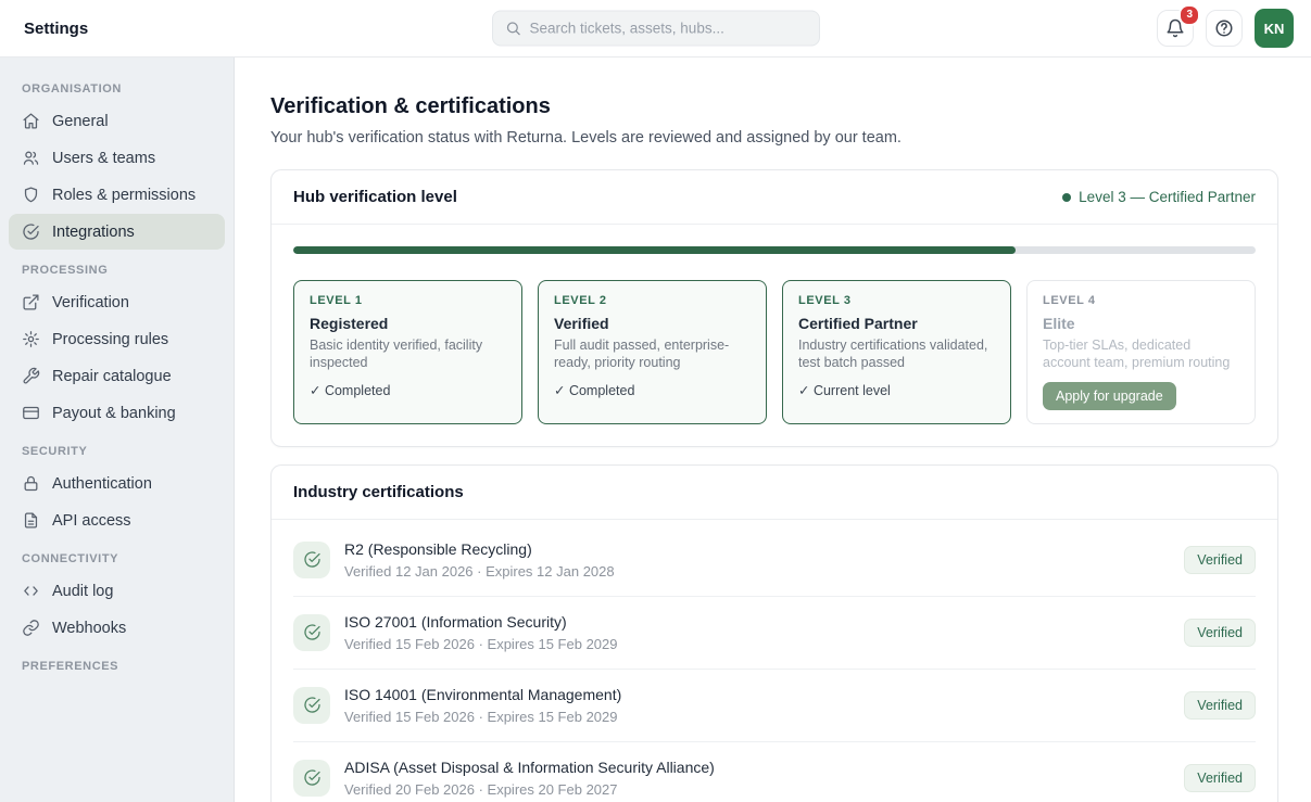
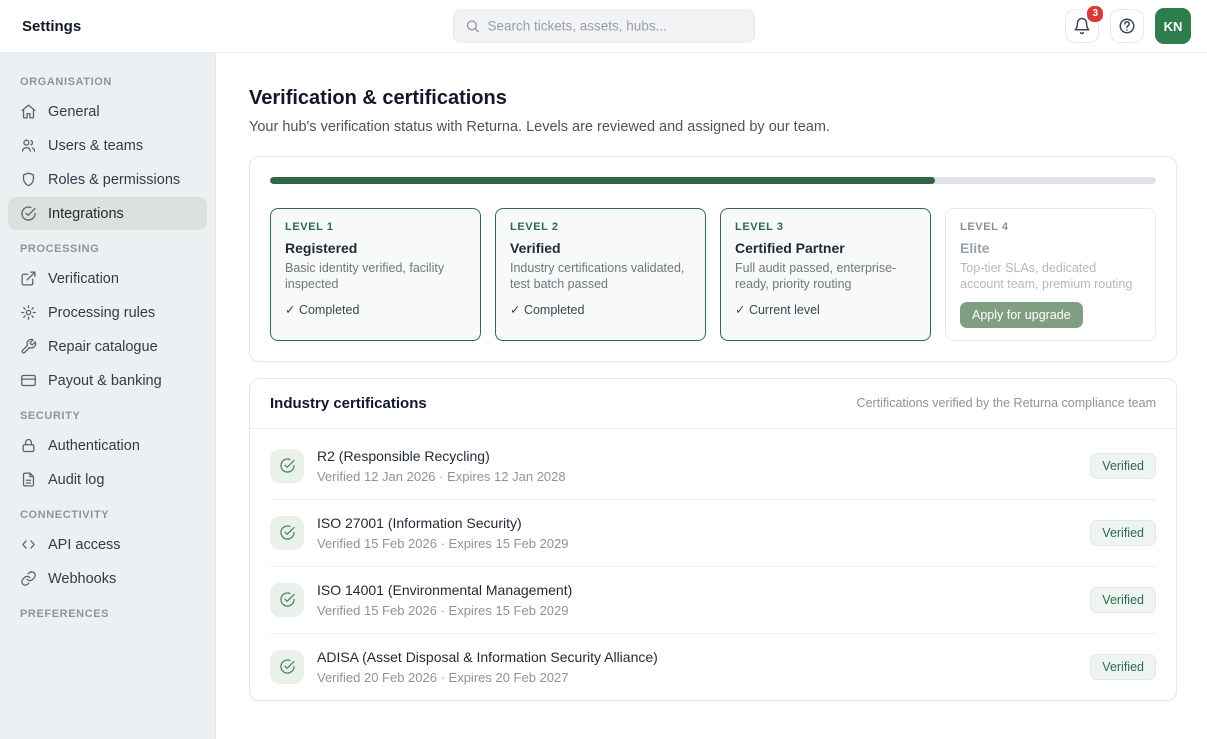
  Settings
  Search tickets, assets, hubs...
  3
  KN
  ORGANISATION
  General
  Users & teams
  Roles & permissions
  Integrations
  PROCESSING
  Verification
  Processing rules
  Repair catalogue
  Payout & banking
  SECURITY
  Authentication
- API access
+ Audit log
  CONNECTIVITY
- Audit log
+ API access
  Webhooks
  PREFERENCES
  Verification & certifications
  Your hub's verification status with Returna. Levels are reviewed and assigned by our team.
- Hub verification level
- Level 3 — Certified Partner
  LEVEL 1
  Registered
  Basic identity verified, facility inspected
  ✓ Completed
  LEVEL 2
  Verified
- Full audit passed, enterprise-ready, priority routing
+ Industry certifications validated, test batch passed
  ✓ Completed
  LEVEL 3
  Certified Partner
- Industry certifications validated, test batch passed
+ Full audit passed, enterprise-ready, priority routing
  ✓ Current level
  LEVEL 4
  Elite
  Top-tier SLAs, dedicated account team, premium routing
  Apply for upgrade
  Industry certifications
+ Certifications verified by the Returna compliance team
  R2 (Responsible Recycling)
  Verified 12 Jan 2026 · Expires 12 Jan 2028
  Verified
  ISO 27001 (Information Security)
  Verified 15 Feb 2026 · Expires 15 Feb 2029
  Verified
  ISO 14001 (Environmental Management)
  Verified 15 Feb 2026 · Expires 15 Feb 2029
  Verified
  ADISA (Asset Disposal & Information Security Alliance)
  Verified 20 Feb 2026 · Expires 20 Feb 2027
  Verified
